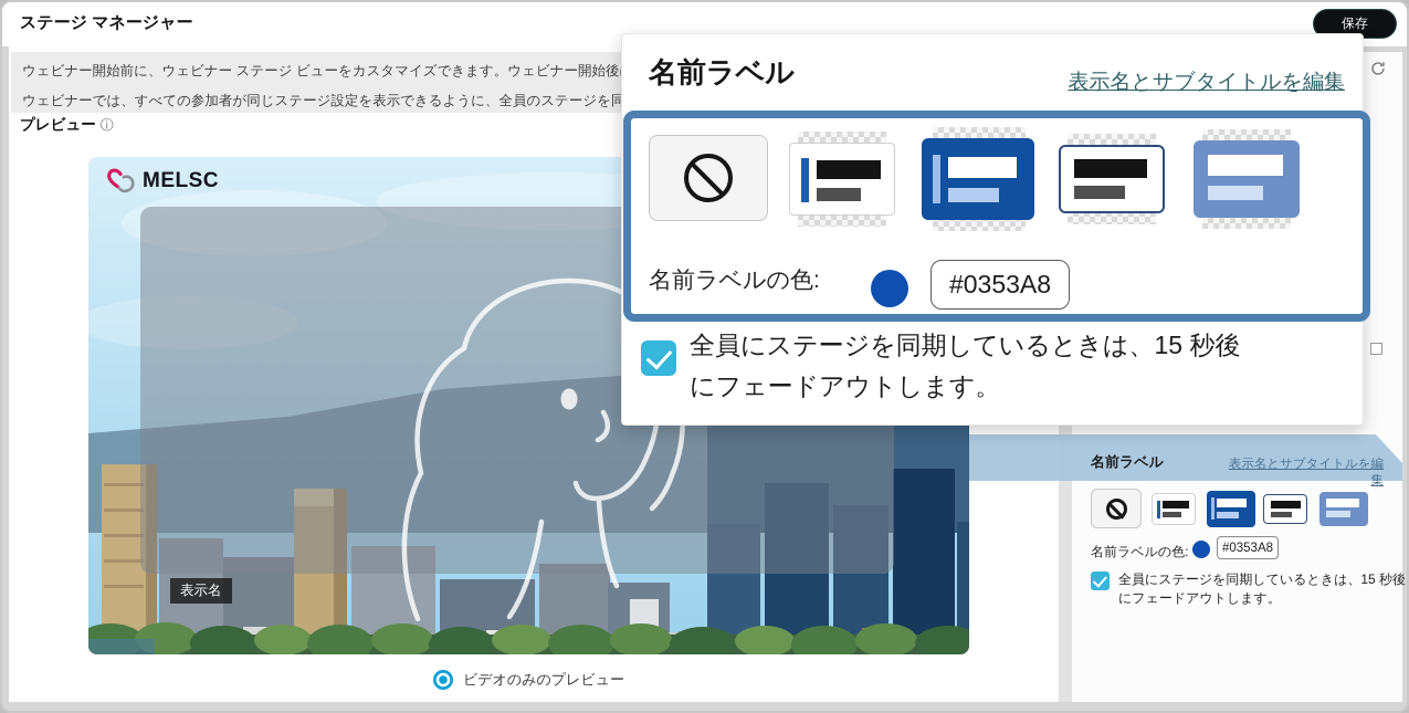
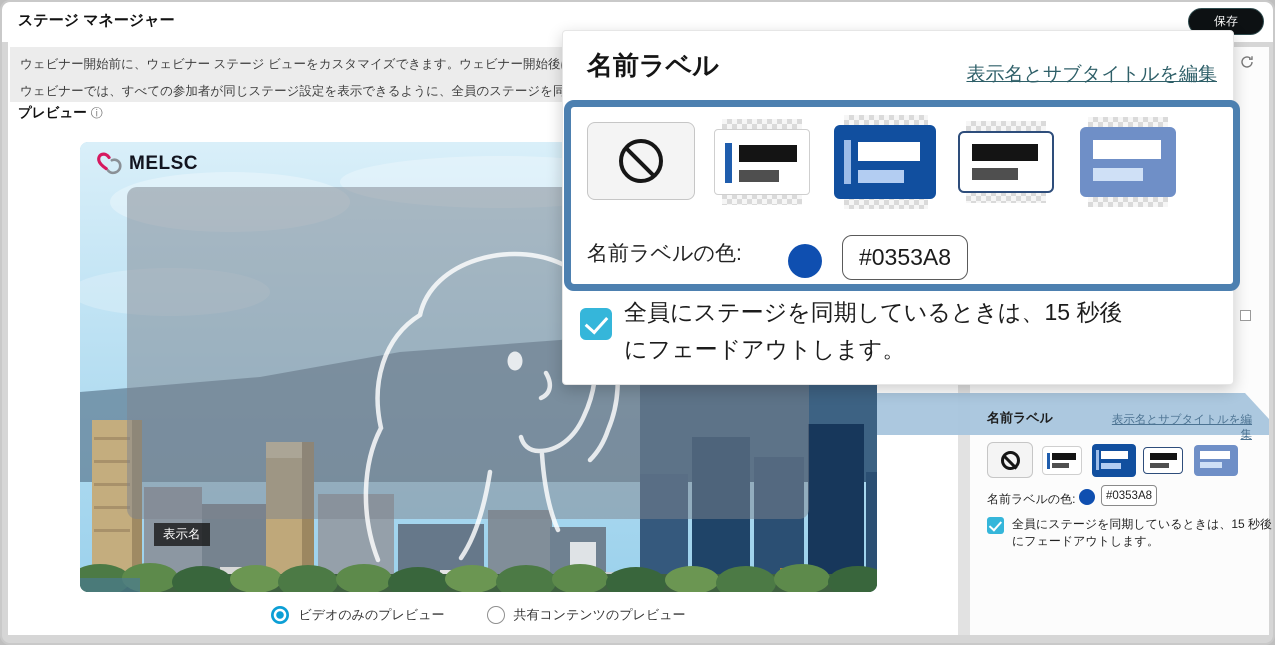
  ステージ マネージャー
  保存
  ウェビナー開始前に、ウェビナー ステージ ビューをカスタマイズできます。ウェビナー開始後
  ウェビナーでは、すべての参加者が同じステージ設定を表示できるように、全員のステージを同
  プレビュー ⓘ
  MELSC
  表示名
  ビデオのみのプレビュー
+ 共有コンテンツのプレビュー
  名前ラベル
  表示名とサブタイトルを編集
  名前ラベルの色:
  #0353A8
  全員にステージを同期しているときは、15 秒後
  にフェードアウトします。
  名前ラベル
  表示名とサブタイトルを編集
  名前ラベルの色:
  #0353A8
  全員にステージを同期しているときは、15 秒後
  にフェードアウトします。
